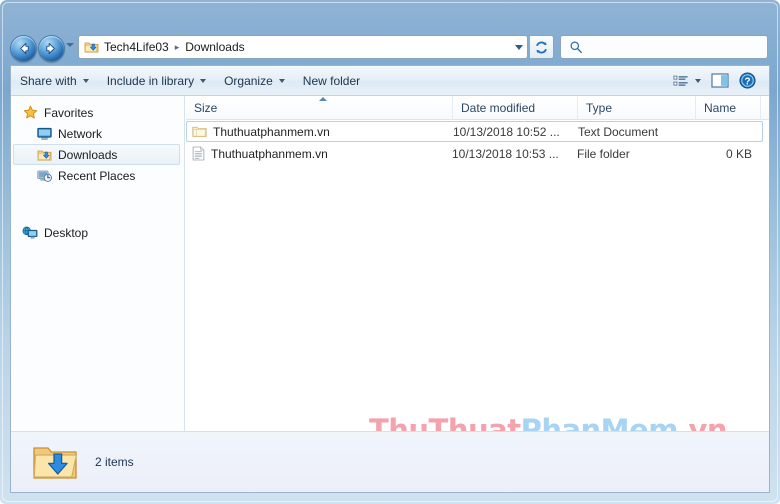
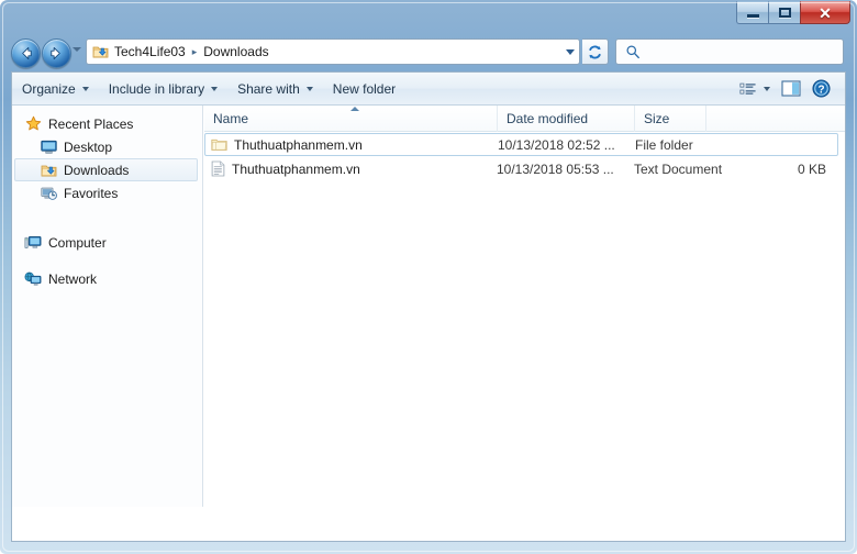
+ ✕
  Tech4Life03
  ▸
  Downloads
- Share with
+ Organize
  Include in library
- Organize
+ Share with
  New folder
  ?
- Favorites
+ Recent Places
- Network
+ Desktop
  Downloads
- Recent Places
+ Favorites
+ Computer
- Desktop
+ Network
- Size
+ Name
  Date modified
- Type
- Name
+ Size
  Thuthuatphanmem.vn
- 10/13/2018 10:52 ...
+ 10/13/2018 02:52 ...
- Text Document
+ File folder
  Thuthuatphanmem.vn
- 10/13/2018 10:53 ...
+ 10/13/2018 05:53 ...
- File folder
+ Text Document
  0 KB
- ThuThuatPhanMem.vn
- 2 items
